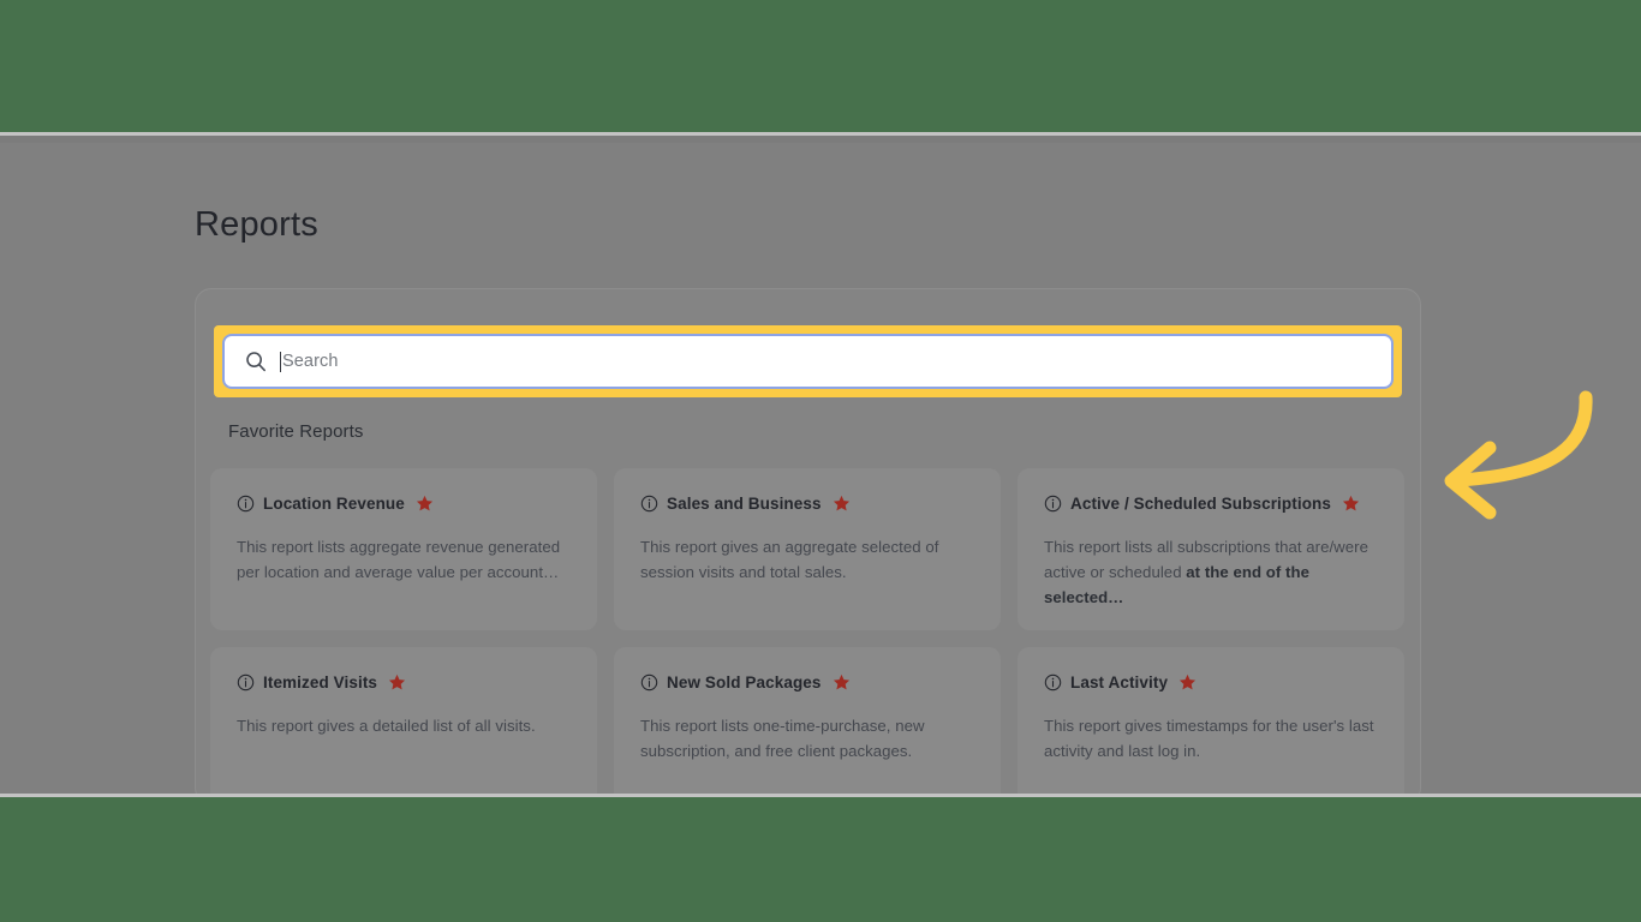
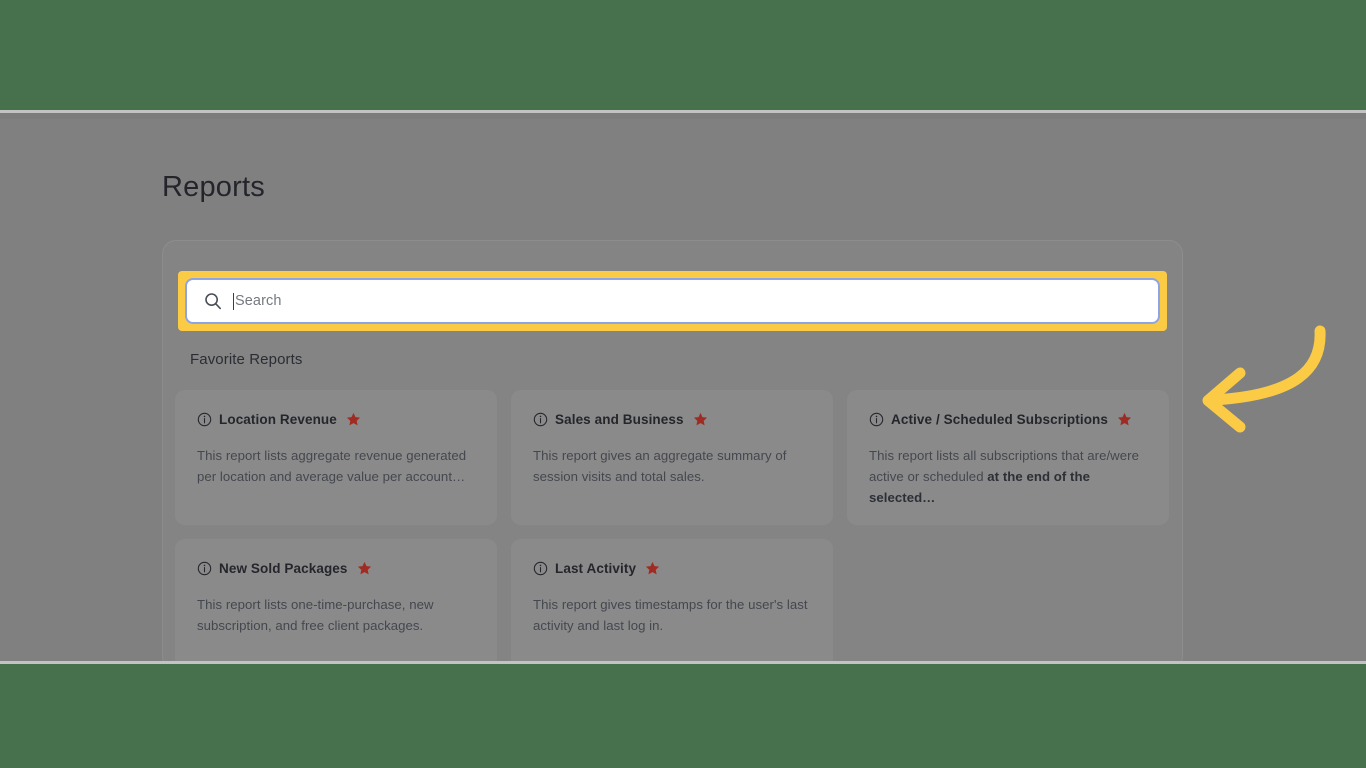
  Reports
  Search
  Favorite Reports
  Location Revenue
  This report lists aggregate revenue generated per location and average value per account…
  Sales and Business
- This report gives an aggregate selected of session visits and total sales.
+ This report gives an aggregate summary of session visits and total sales.
  Active / Scheduled Subscriptions
  This report lists all subscriptions that are/were active or scheduled at the end of the selected…
- Itemized Visits
- This report gives a detailed list of all visits.
  New Sold Packages
  This report lists one-time-purchase, new subscription, and free client packages.
  Last Activity
  This report gives timestamps for the user's last activity and last log in.
